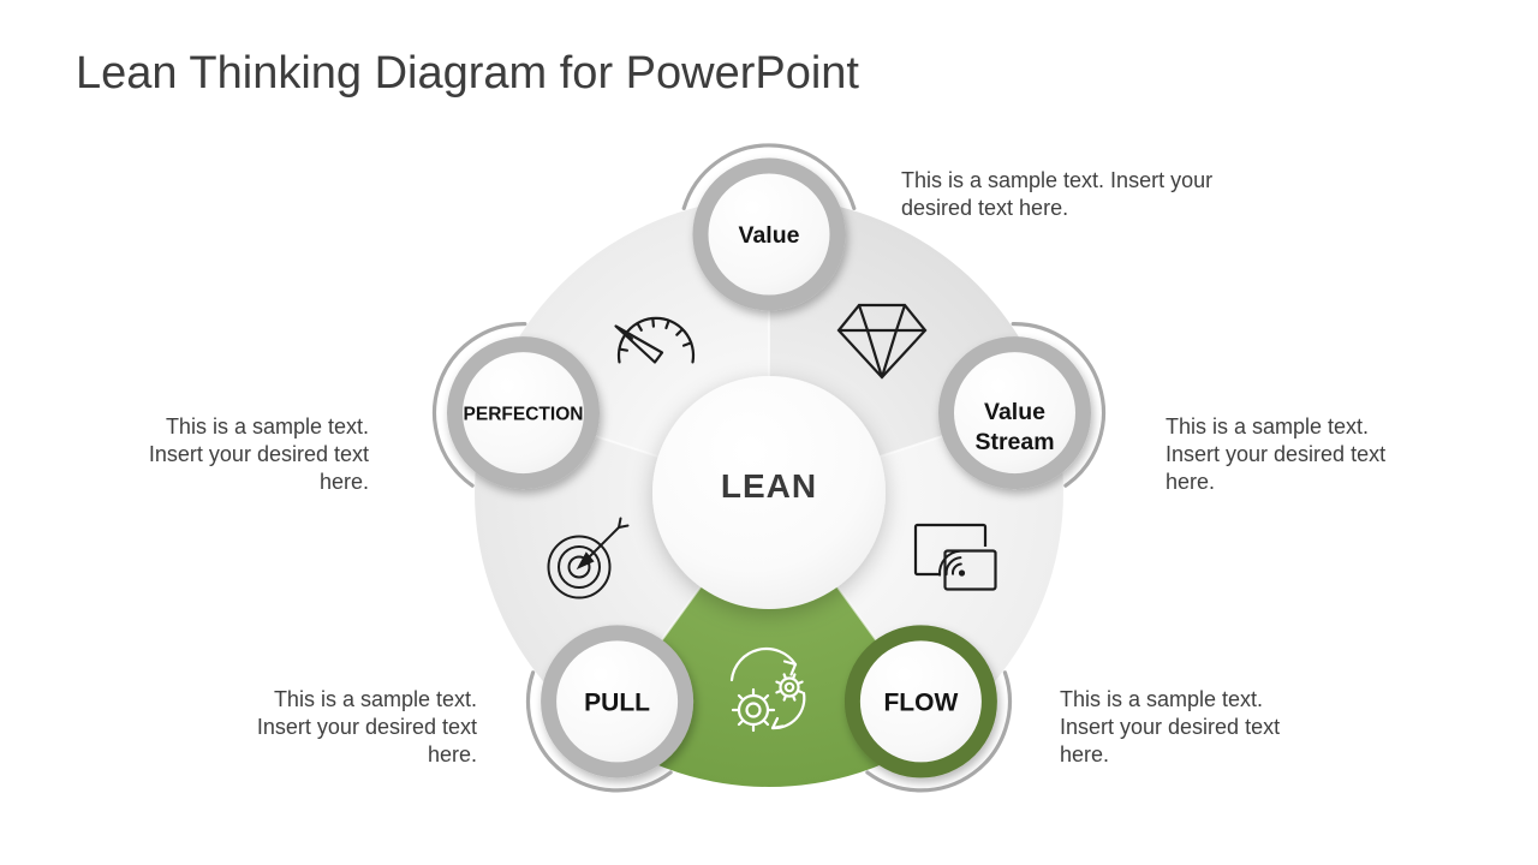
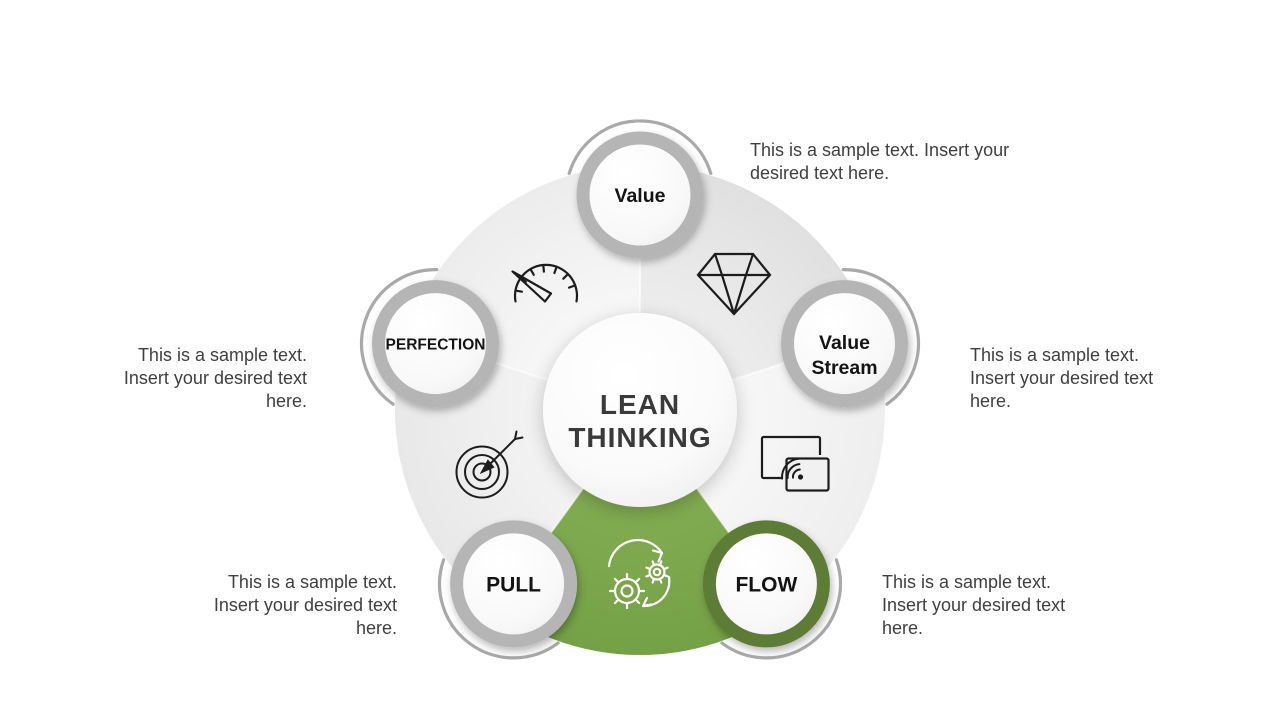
- Lean Thinking Diagram for PowerPoint
  LEAN
+ THINKING
  Value
  Value
  Stream
  FLOW
  PULL
  PERFECTION
  This is a sample text. Insert your desired text here.
  This is a sample text. Insert your desired text here.
  This is a sample text. Insert your desired text here.
  This is a sample text. Insert your desired text here.
  This is a sample text. Insert your desired text here.
